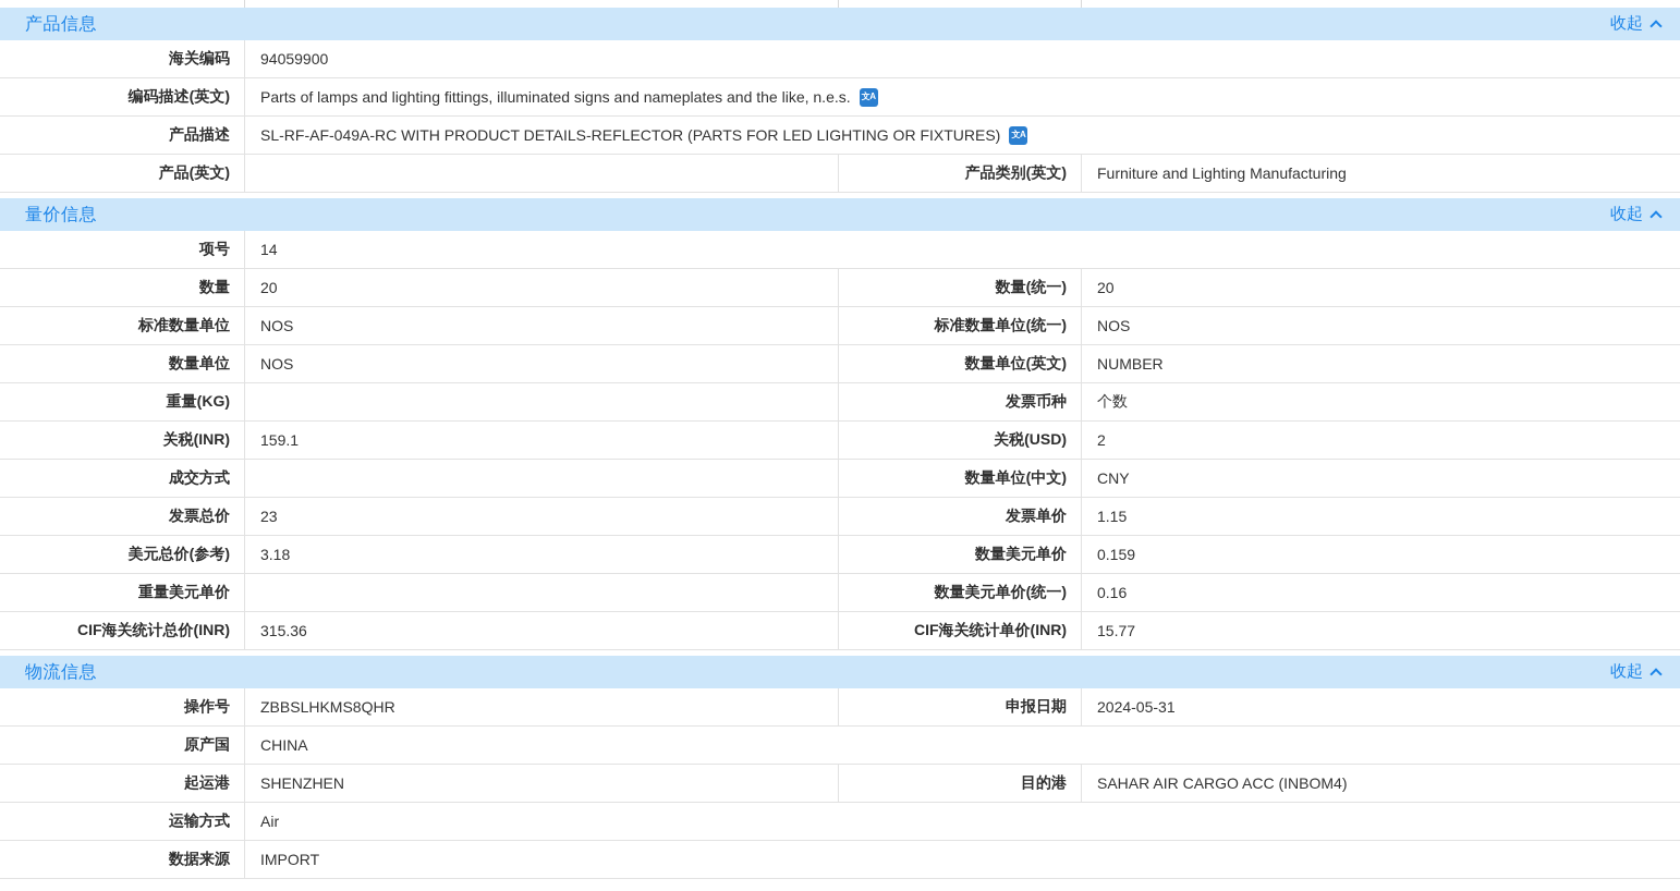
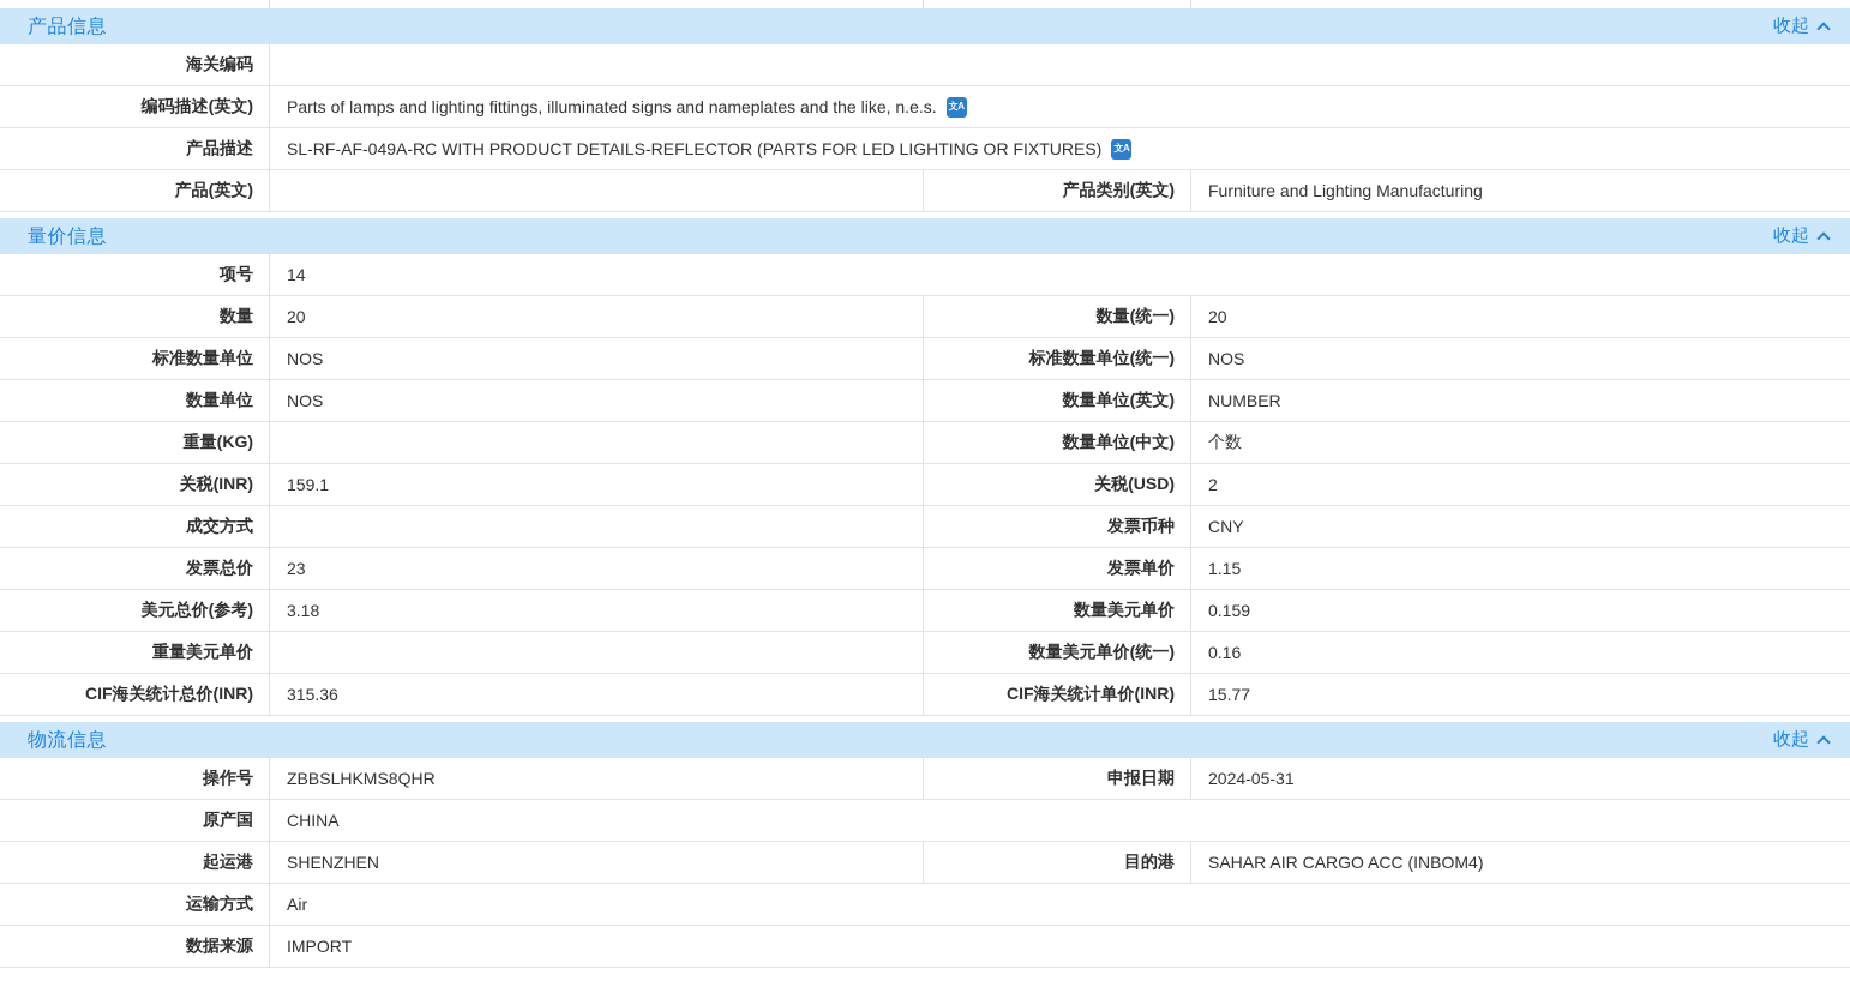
  产品信息
  收起
  海关编码
- 94059900
  编码描述(英文)
  Parts of lamps and lighting fittings, illuminated signs and nameplates and the like, n.e.s.
  文A
  产品描述
  SL-RF-AF-049A-RC WITH PRODUCT DETAILS-REFLECTOR (PARTS FOR LED LIGHTING OR FIXTURES)
  文A
  产品(英文)
  产品类别(英文)
  Furniture and Lighting Manufacturing
  量价信息
  收起
  项号
  14
  数量
  20
  数量(统一)
  20
  标准数量单位
  NOS
  标准数量单位(统一)
  NOS
  数量单位
  NOS
  数量单位(英文)
  NUMBER
  重量(KG)
- 发票币种
+ 数量单位(中文)
  个数
  关税(INR)
  159.1
  关税(USD)
  2
  成交方式
- 数量单位(中文)
+ 发票币种
  CNY
  发票总价
  23
  发票单价
  1.15
  美元总价(参考)
  3.18
  数量美元单价
  0.159
  重量美元单价
  数量美元单价(统一)
  0.16
  CIF海关统计总价(INR)
  315.36
  CIF海关统计单价(INR)
  15.77
  物流信息
  收起
  操作号
  ZBBSLHKMS8QHR
  申报日期
  2024-05-31
  原产国
  CHINA
  起运港
  SHENZHEN
  目的港
  SAHAR AIR CARGO ACC (INBOM4)
  运输方式
  Air
  数据来源
  IMPORT
